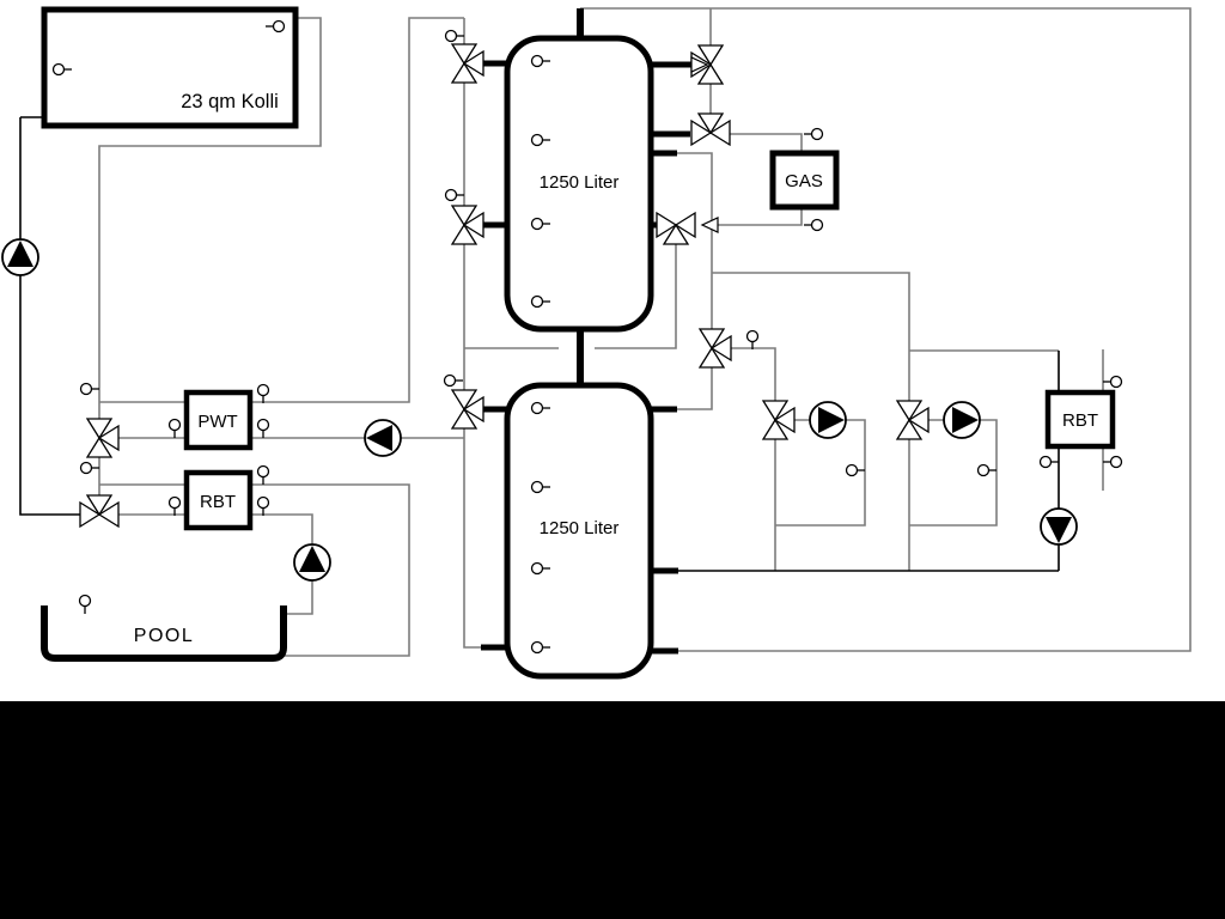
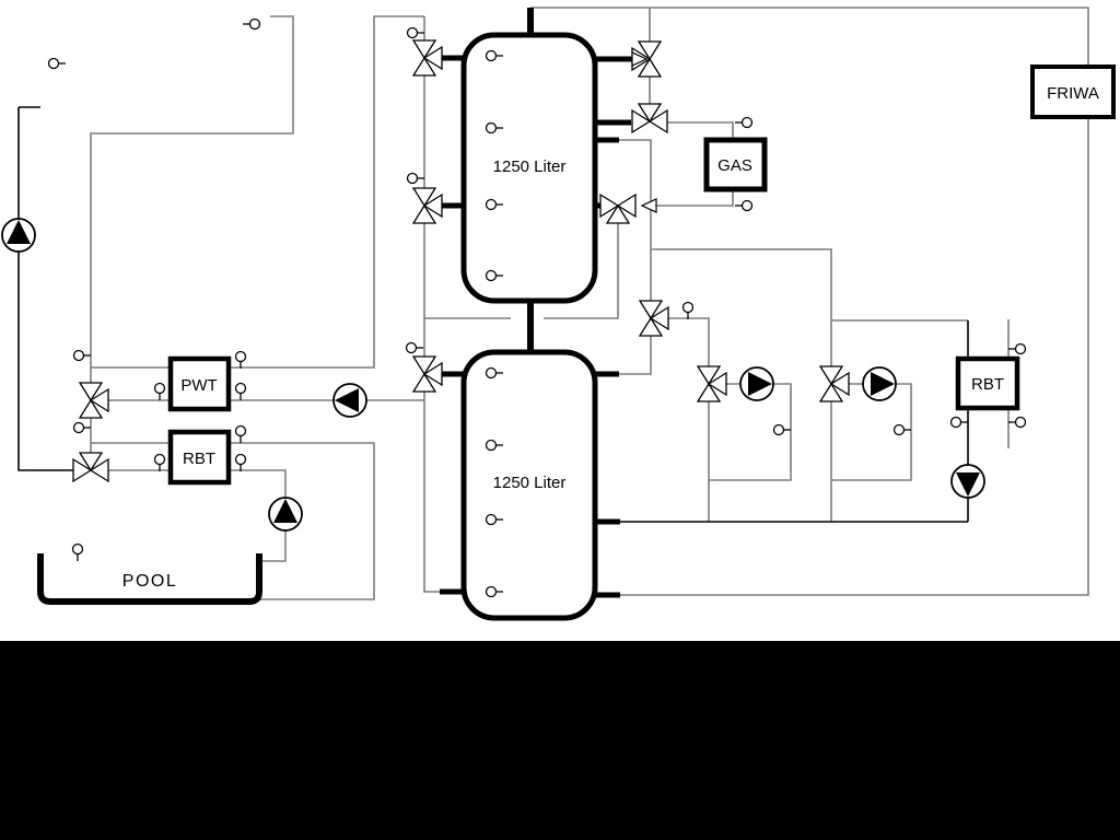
- 23 qm Kolli
  1250 Liter
  1250 Liter
  GAS
+ FRIWA
  PWT
  RBT
  RBT
  POOL
